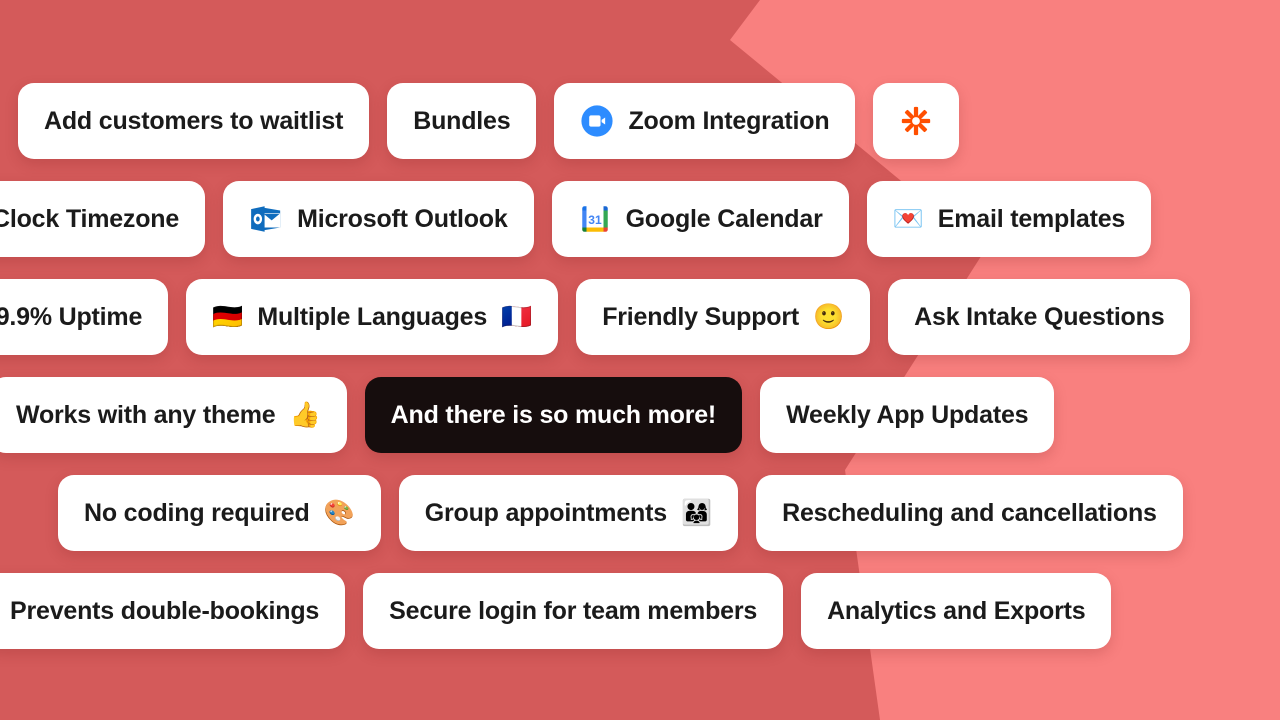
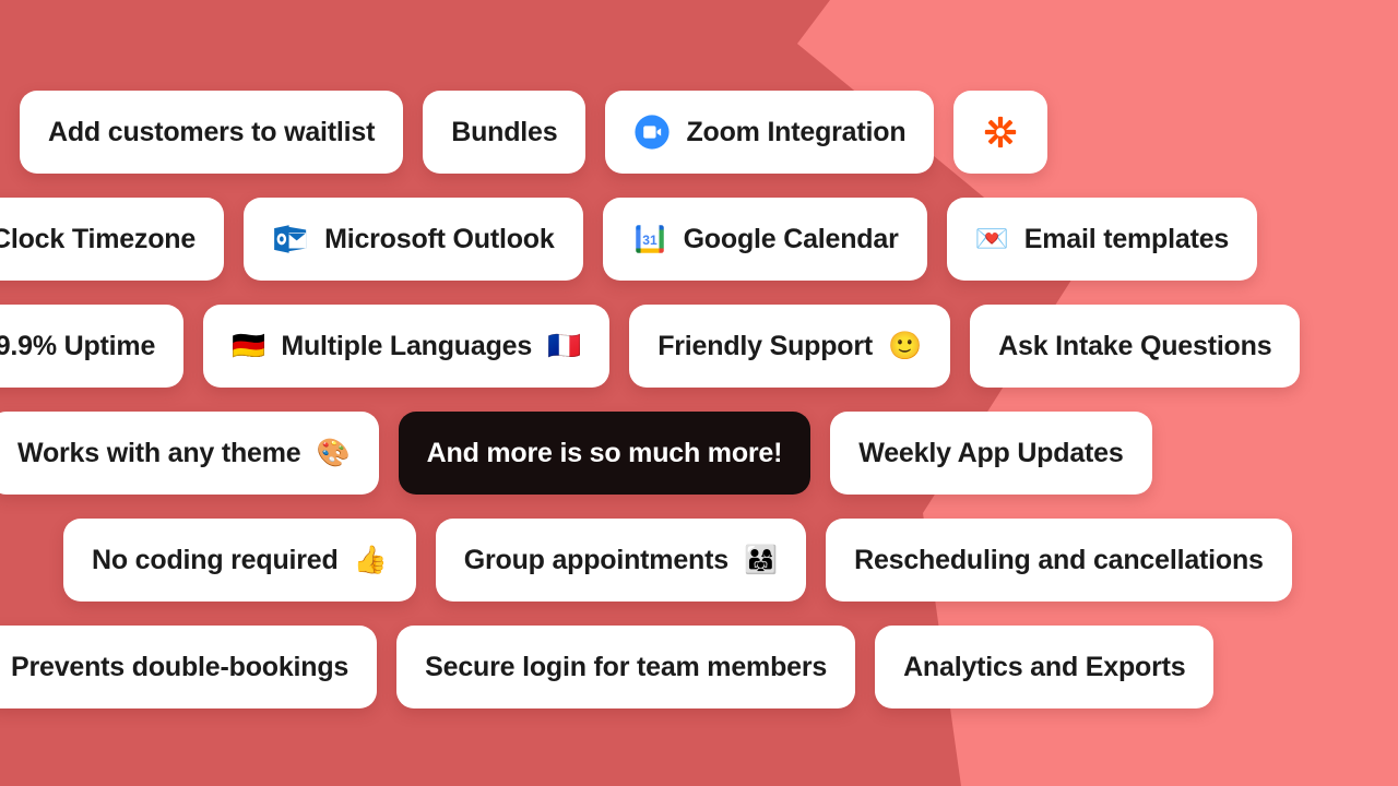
  Add customers to waitlist
  Bundles
  Zoom Integration
  Clock Timezone
  Microsoft Outlook
  31
  Google Calendar
  💌
  Email templates
  9.9% Uptime
  🇩🇪
  Multiple Languages
  🇫🇷
  Friendly Support
  🙂
  Ask Intake Questions
  Works with any theme
- 👍
+ 🎨
- And there is so much more!
+ And more is so much more!
  Weekly App Updates
  No coding required
- 🎨
+ 👍
  Group appointments
  👨‍👩‍👧
  Rescheduling and cancellations
  Prevents double-bookings
  Secure login for team members
  Analytics and Exports
